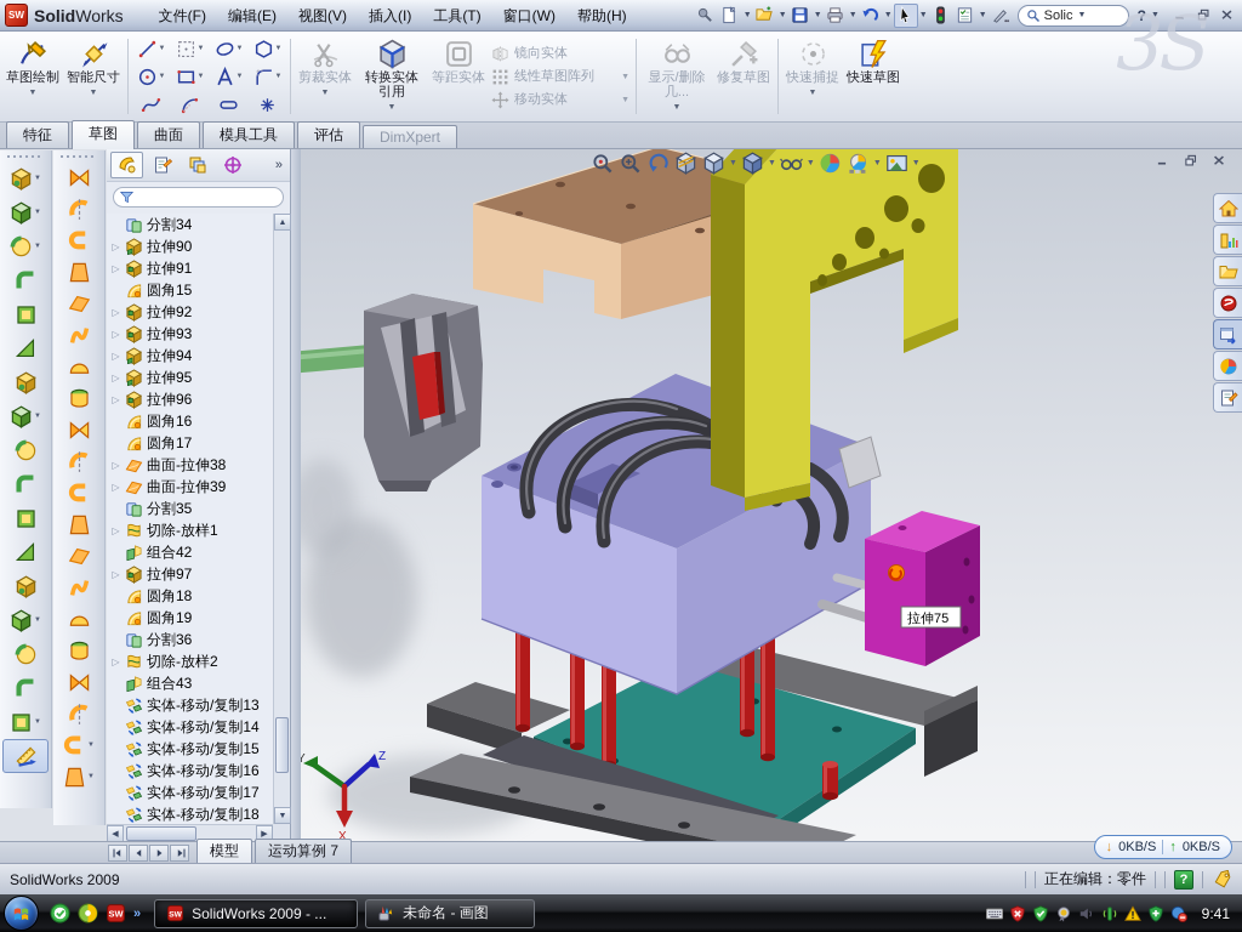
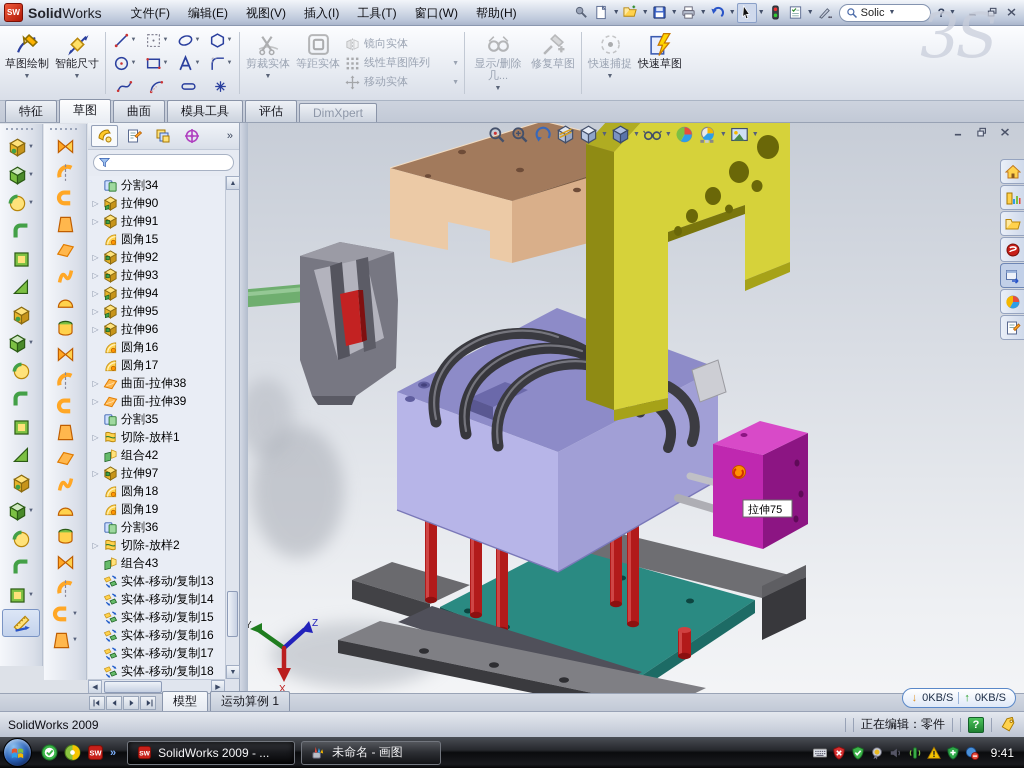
  SW
  SolidWorks
  文件(F)
  编辑(E)
  视图(V)
  插入(I)
  工具(T)
  窗口(W)
  帮助(H)
  Solic
  ?
  草图绘制
  智能尺寸
  剪裁实体
- 转换实体引用
  等距实体
  镜向实体
  线性草图阵列
  移动实体
  显示/删除几...
  修复草图
  快速捕捉
  快速草图
  3S
  特征
  草图
  曲面
  模具工具
  评估
  DimXpert
  »
  分割34
  ▷
  拉伸90
  ▷
  拉伸91
  圆角15
  ▷
  拉伸92
  ▷
  拉伸93
  ▷
  拉伸94
  ▷
  拉伸95
  ▷
  拉伸96
  圆角16
  圆角17
  ▷
  曲面-拉伸38
  ▷
  曲面-拉伸39
  分割35
  ▷
  切除-放样1
  组合42
  ▷
  拉伸97
  圆角18
  圆角19
  分割36
  ▷
  切除-放样2
  组合43
  实体-移动/复制13
  实体-移动/复制14
  实体-移动/复制15
  实体-移动/复制16
  实体-移动/复制17
  实体-移动/复制18
  Y
  Z
  X
  拉伸75
  ↓
  0KB/S
  ↑
  0KB/S
  模型
- 运动算例 7
+ 运动算例 1
  SolidWorks 2009
  正在编辑：零件
  ?
  SW
  »
  SolidWorks 2009 - ...
  未命名 - 画图
  9:41
